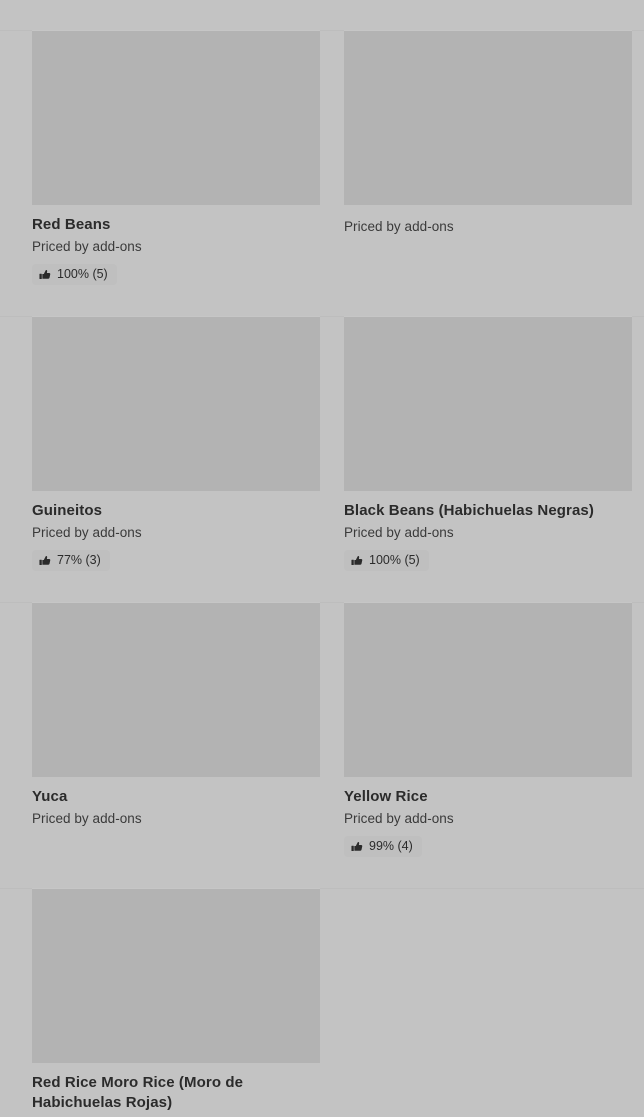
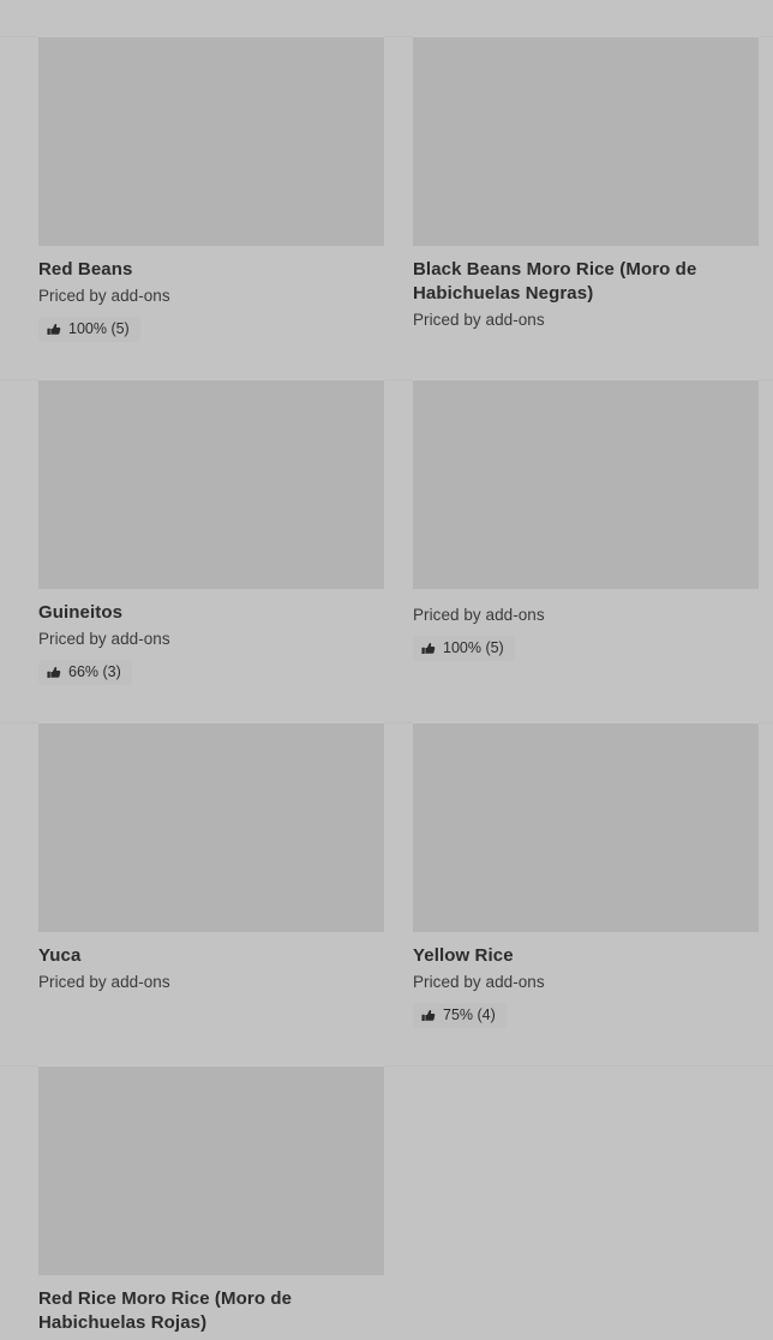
  Red Beans
  Priced by add-ons
  100% (5)
+ Black Beans Moro Rice (Moro de Habichuelas Negras)
  Priced by add-ons
  Guineitos
  Priced by add-ons
- 77% (3)
+ 66% (3)
- Black Beans (Habichuelas Negras)
  Priced by add-ons
  100% (5)
  Yuca
  Priced by add-ons
  Yellow Rice
  Priced by add-ons
- 99% (4)
+ 75% (4)
  Red Rice Moro Rice (Moro de Habichuelas Rojas)
